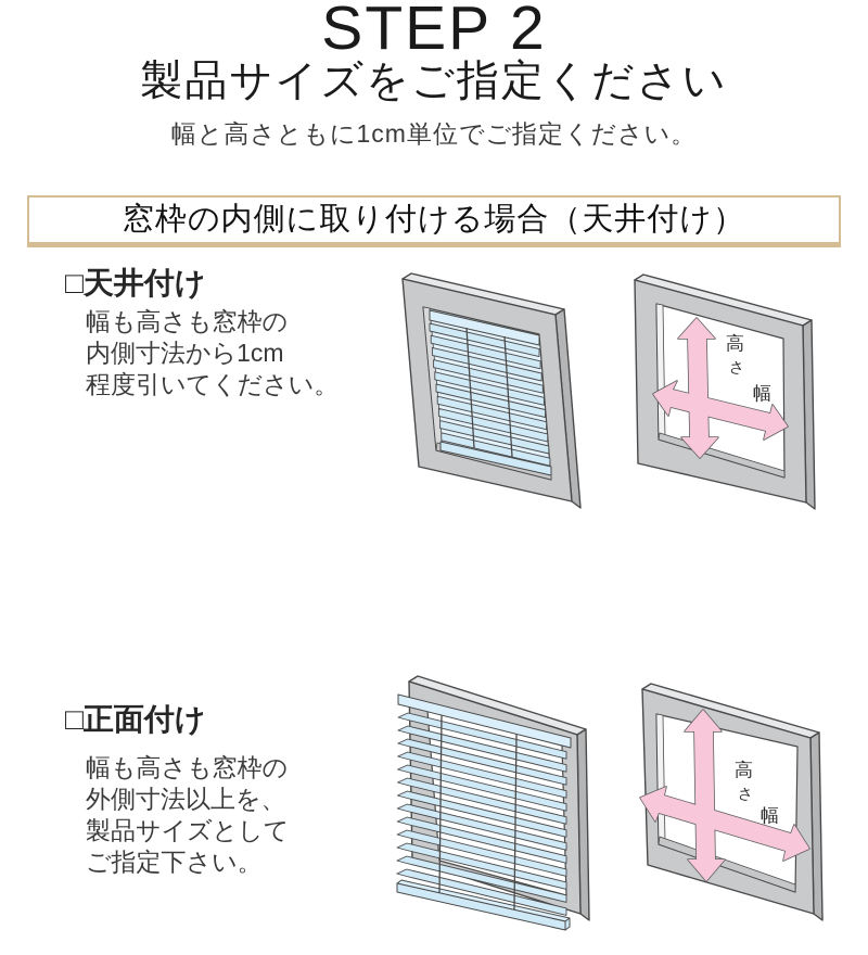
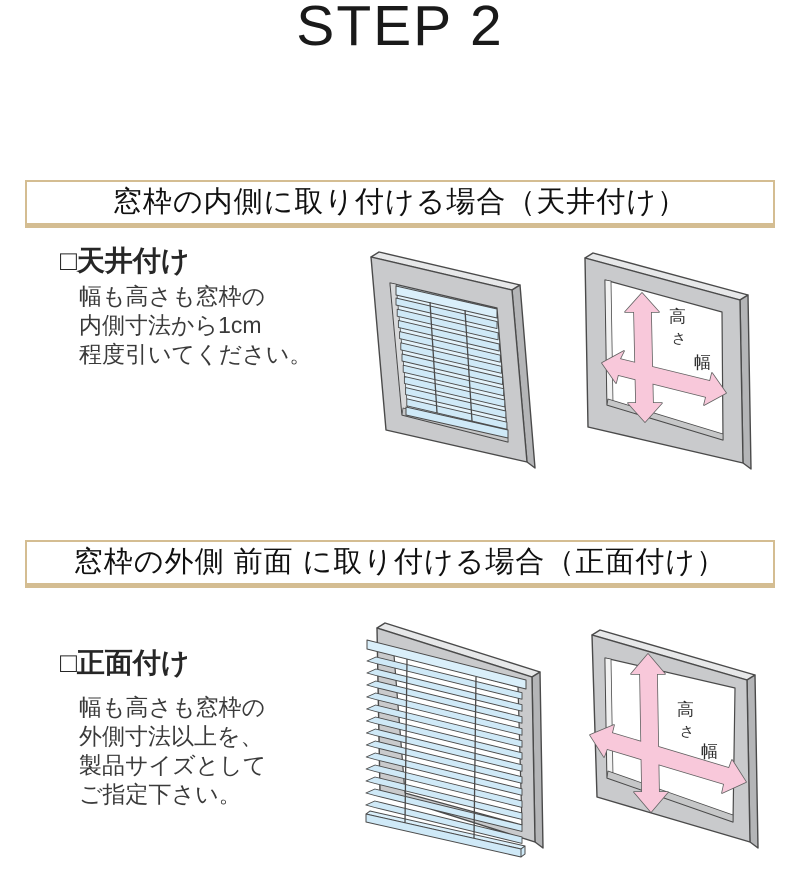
  STEP 2
- 製品サイズをご指定ください
- 幅と高さともに1cm単位でご指定ください。
  窓枠の内側に取り付ける場合（天井付け）
  □天井付け
  幅も高さも窓枠の
  内側寸法から1cm
  程度引いてください。
  高
  さ
  幅
+ 窓枠の外側 前面 に取り付ける場合（正面付け）
  □正面付け
  幅も高さも窓枠の
  外側寸法以上を、
  製品サイズとして
  ご指定下さい。
  高
  さ
  幅
